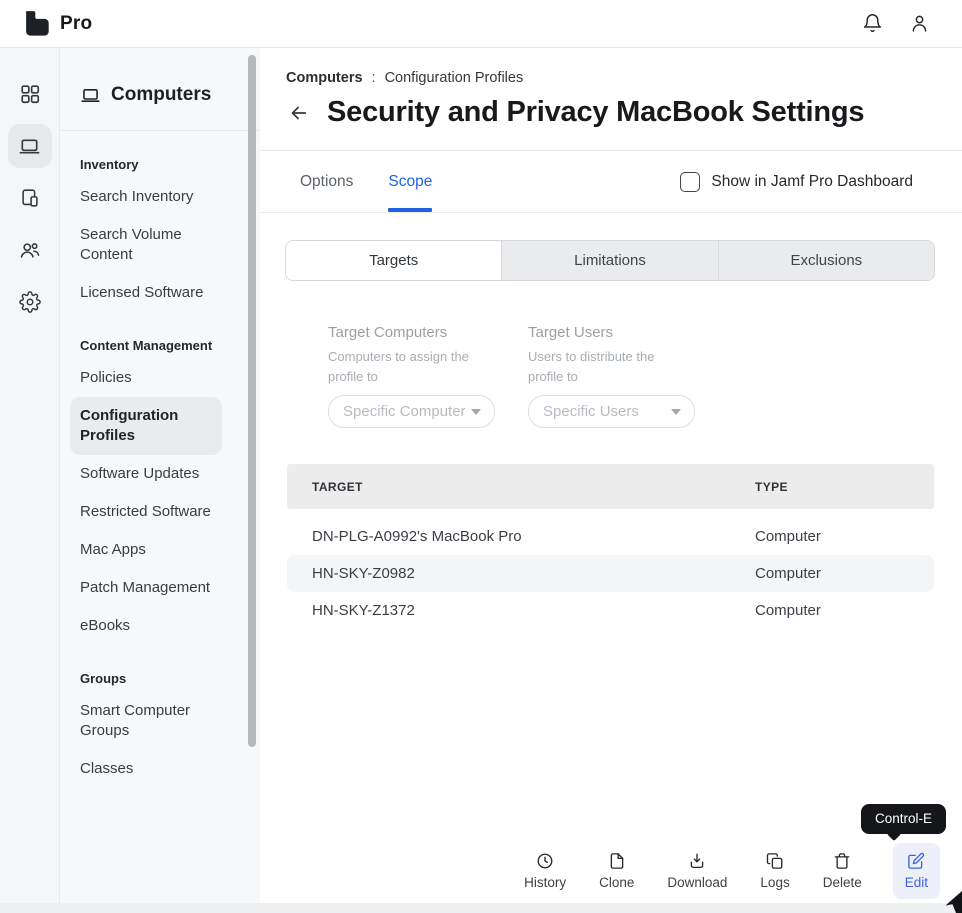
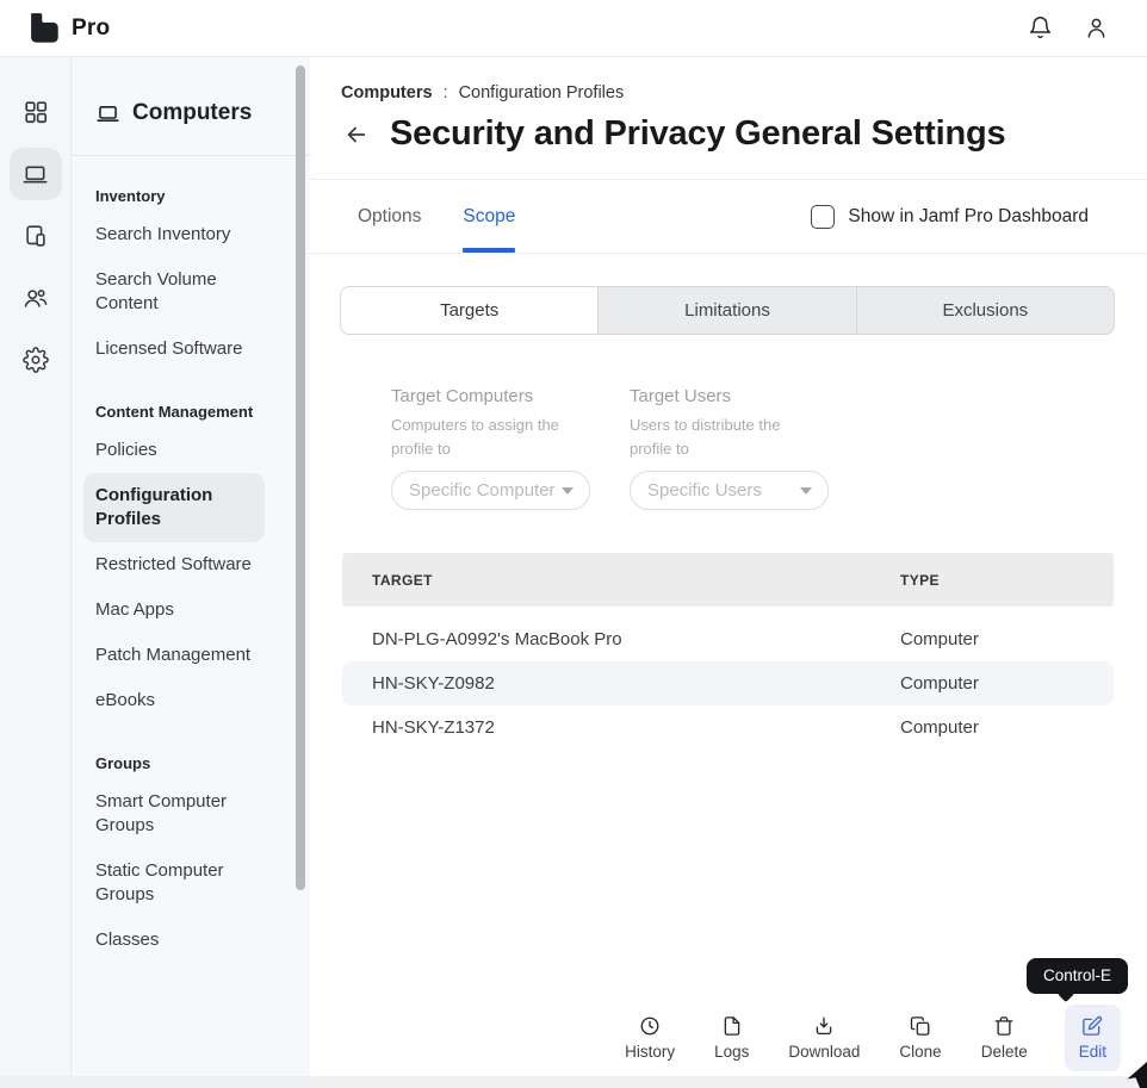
  Pro
  Computers
  Inventory
  Search Inventory
  Search Volume Content
  Licensed Software
  Content Management
  Policies
  Configuration Profiles
- Software Updates
  Restricted Software
  Mac Apps
  Patch Management
  eBooks
  Groups
  Smart Computer Groups
+ Static Computer Groups
  Classes
  Computers
  :
  Configuration Profiles
- Security and Privacy MacBook Settings
+ Security and Privacy General Settings
  Options
  Scope
  Show in Jamf Pro Dashboard
  Targets
  Limitations
  Exclusions
  Target Computers
  Computers to assign the profile to
  Specific Computer
  Target Users
  Users to distribute the profile to
  Specific Users
  TARGET
  TYPE
  DN-PLG-A0992's MacBook Pro
  Computer
  HN-SKY-Z0982
  Computer
  HN-SKY-Z1372
  Computer
  History
- Clone
+ Logs
  Download
- Logs
+ Clone
  Delete
  Edit
  Control-E
